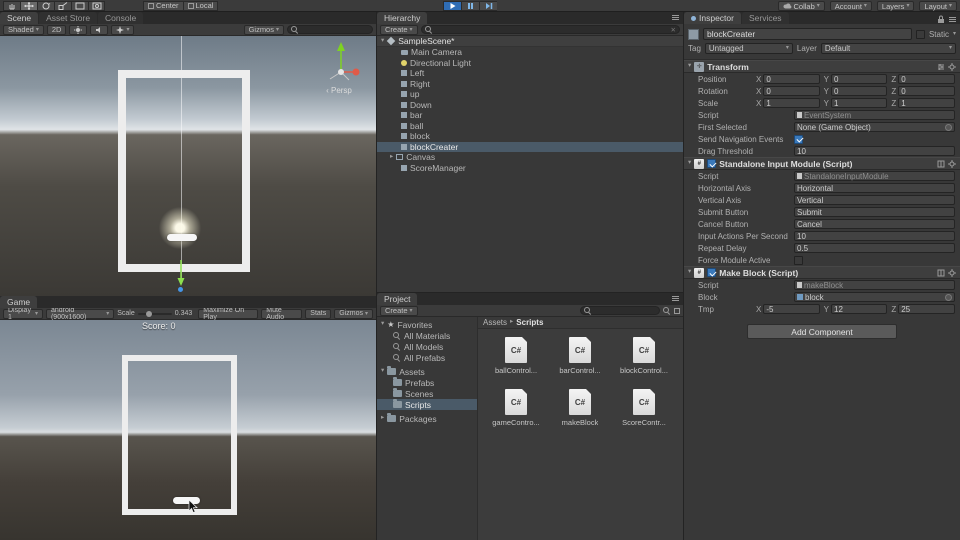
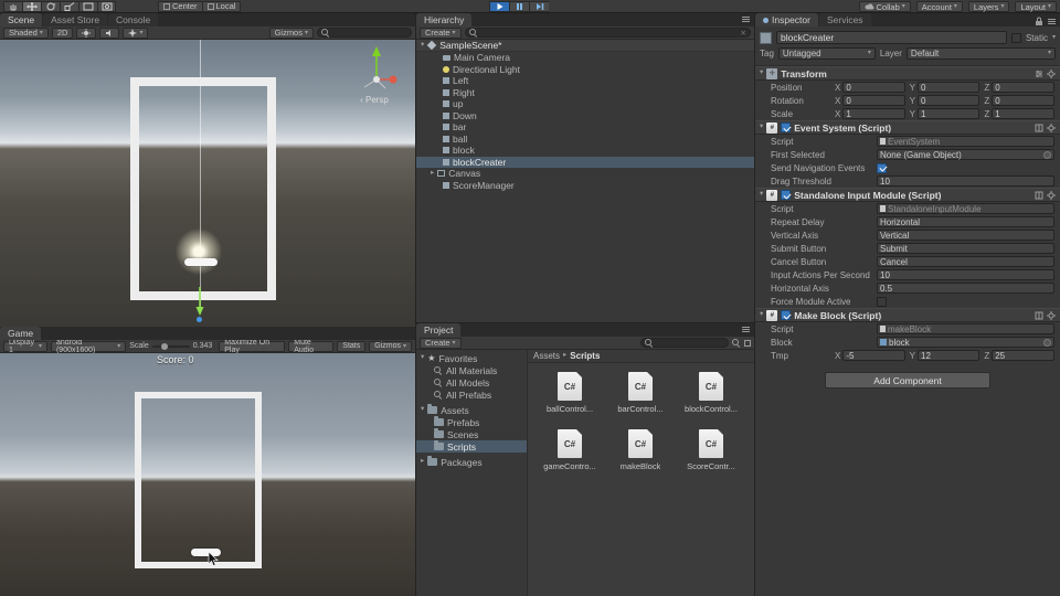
  Center
  Local
  Collab
  Account
  Layers
  Layout
  Scene
  Asset Store
  Console
  Shaded
  2D
  Gizmos
  ‹ Persp
  Game
  Score: 0
  Hierarchy
  Create
  SampleScene*
  Main Camera
  Directional Light
  Left
  Right
  up
  Down
  bar
  ball
  block
  blockCreater
  Canvas
  ScoreManager
  Project
  Create
  ★
  Favorites
  All Materials
  All Models
  All Prefabs
  Assets
  Prefabs
  Scenes
  Scripts
  Packages
  Assets
  Scripts
  C#
  ballControl...
  C#
  barControl...
  C#
  blockControl...
  C#
  gameContro...
  C#
  makeBlock
  C#
  ScoreContr...
  Inspector
  Services
  blockCreater
  Static
  Tag
  Untagged
  Layer
  Default
  Transform
  Position
  X
  0
  Y
  0
  Z
  0
  Rotation
  X
  0
  Y
  0
  Z
  0
  Scale
  X
  1
  Y
  1
  Z
  1
+ Event System (Script)
  Script
  EventSystem
  First Selected
  None (Game Object)
  Send Navigation Events
  Drag Threshold
  10
  Standalone Input Module (Script)
  Script
  StandaloneInputModule
- Horizontal Axis
+ Repeat Delay
  Horizontal
  Vertical Axis
  Vertical
  Submit Button
  Submit
  Cancel Button
  Cancel
  Input Actions Per Second
  10
- Repeat Delay
+ Horizontal Axis
  0.5
  Force Module Active
  Make Block (Script)
  Script
  makeBlock
  Block
  block
  Tmp
  X
  -5
  Y
  12
  Z
  25
  Add Component
